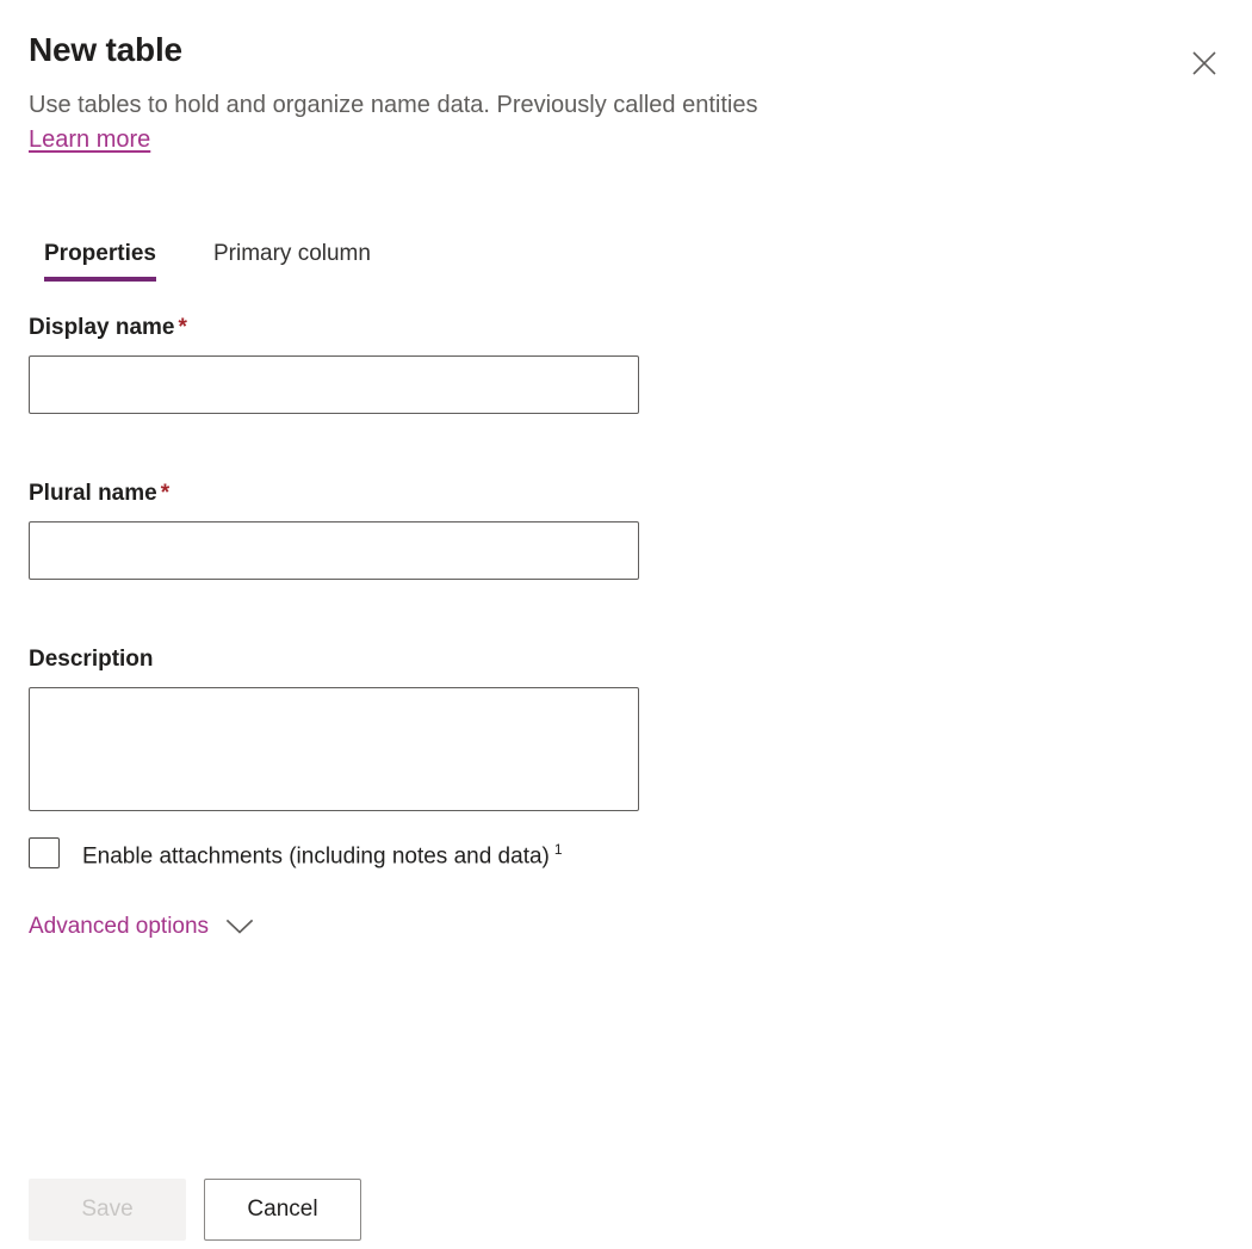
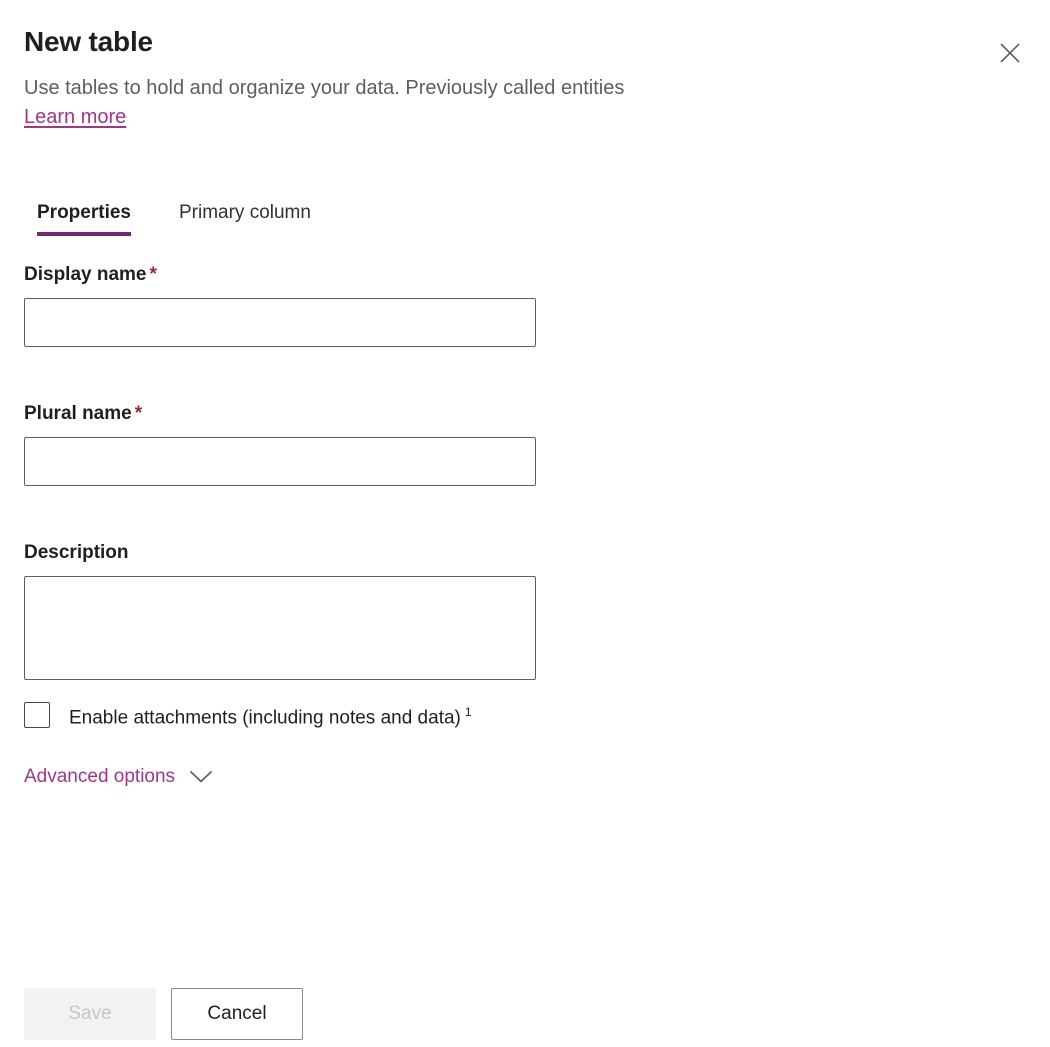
  New table
- Use tables to hold and organize name data. Previously called entities
+ Use tables to hold and organize your data. Previously called entities
  Learn more
  Properties
  Primary column
  Display name *
  Plural name *
  Description
  Enable attachments (including notes and data) 1
  Advanced options
  Save
  Cancel
